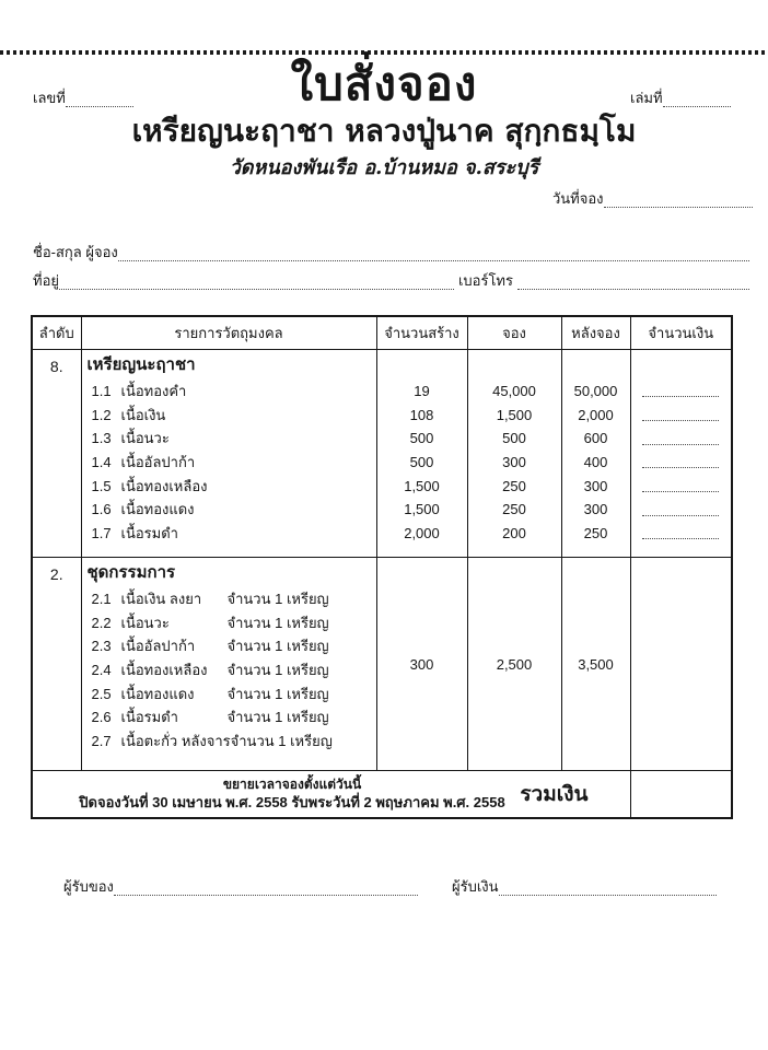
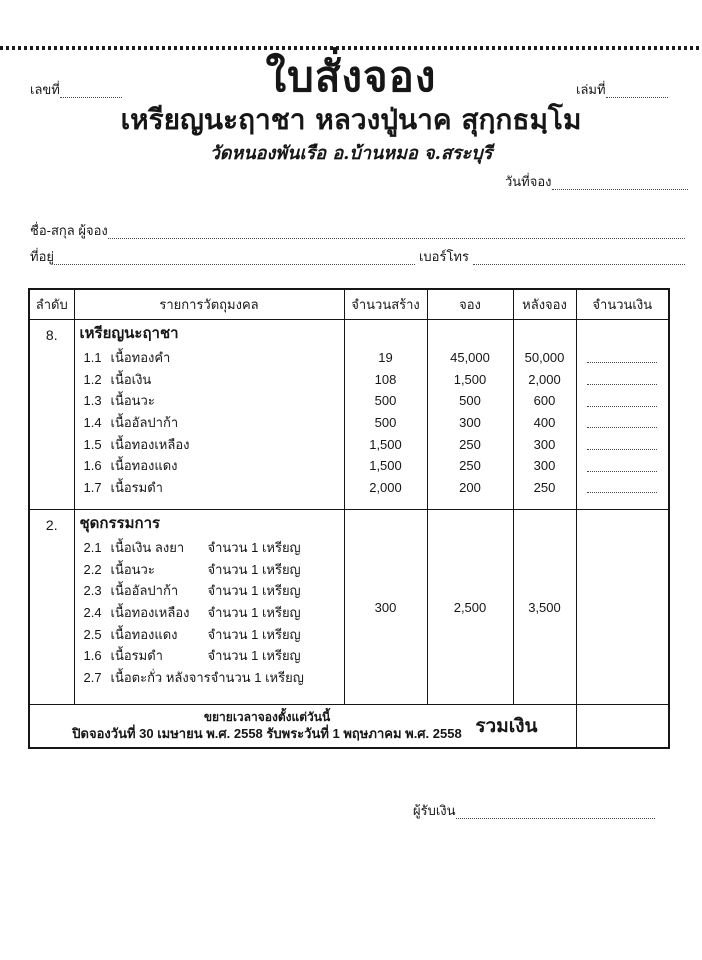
  เลขที่
  เล่มที่
  ใบสั่งจอง
  เหรียญนะฤาชา หลวงปู่นาค สุกฺกธมฺโม
  วัดหนองพันเรือ อ.บ้านหมอ จ.สระบุรี
  วันที่จอง
  ชื่อ-สกุล ผู้จอง
  ที่อยู่
  เบอร์โทร
  ลำดับ	รายการวัตถุมงคล	จำนวนสร้าง	จอง	หลังจอง	จำนวนเงิน
  8.	เหรียญนะฤาชา 1.1 เนื้อทองคำ 1.2 เนื้อเงิน 1.3 เนื้อนวะ 1.4 เนื้ออัลปาก้า 1.5 เนื้อทองเหลือง 1.6 เนื้อทองแดง 1.7 เนื้อรมดำ	19 108 500 500 1,500 1,500 2,000	45,000 1,500 500 300 250 250 200	50,000 2,000 600 400 300 300 250
- 2.	ชุดกรรมการ 2.1 เนื้อเงิน ลงยา จำนวน 1 เหรียญ 2.2 เนื้อนวะ จำนวน 1 เหรียญ 2.3 เนื้ออัลปาก้า จำนวน 1 เหรียญ 2.4 เนื้อทองเหลือง จำนวน 1 เหรียญ 2.5 เนื้อทองแดง จำนวน 1 เหรียญ 2.6 เนื้อรมดำ จำนวน 1 เหรียญ 2.7 เนื้อตะกั่ว หลังจารจำนวน 1 เหรียญ	300	2,500	3,500
+ 2.	ชุดกรรมการ 2.1 เนื้อเงิน ลงยา จำนวน 1 เหรียญ 2.2 เนื้อนวะ จำนวน 1 เหรียญ 2.3 เนื้ออัลปาก้า จำนวน 1 เหรียญ 2.4 เนื้อทองเหลือง จำนวน 1 เหรียญ 2.5 เนื้อทองแดง จำนวน 1 เหรียญ 1.6 เนื้อรมดำ จำนวน 1 เหรียญ 2.7 เนื้อตะกั่ว หลังจารจำนวน 1 เหรียญ	300	2,500	3,500
- ขยายเวลาจองตั้งแต่วันนี้ ปิดจองวันที่ 30 เมษายน พ.ศ. 2558 รับพระวันที่ 2 พฤษภาคม พ.ศ. 2558 รวมเงิน
+ ขยายเวลาจองตั้งแต่วันนี้ ปิดจองวันที่ 30 เมษายน พ.ศ. 2558 รับพระวันที่ 1 พฤษภาคม พ.ศ. 2558 รวมเงิน
- ผู้รับของ
  ผู้รับเงิน
